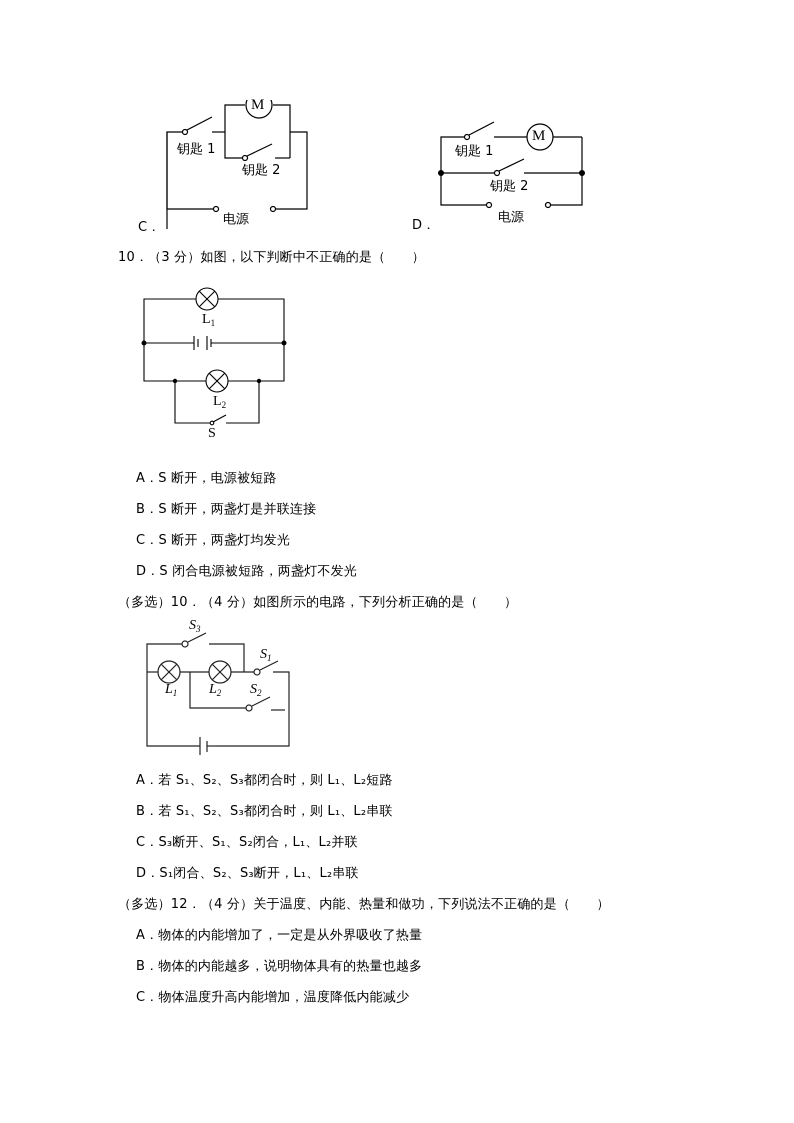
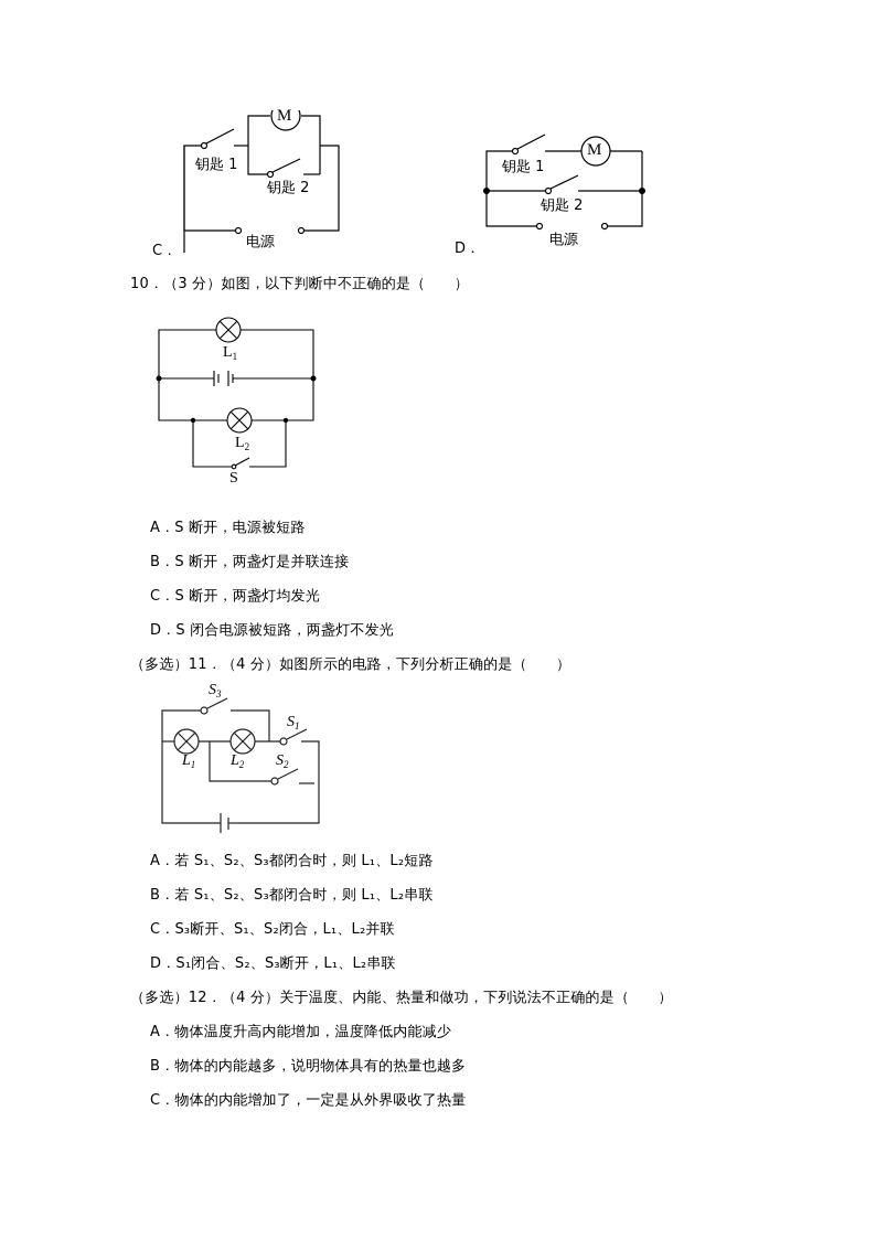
  M
  钥匙 1
  钥匙 2
  电源
  C．
  M
  钥匙 1
  钥匙 2
  电源
  D．
  10．（3 分）如图，以下判断中不正确的是（ ）
  L1
  L2
  S
  A．S 断开，电源被短路
  B．S 断开，两盏灯是并联连接
  C．S 断开，两盏灯均发光
  D．S 闭合电源被短路，两盏灯不发光
- （多选）10．（4 分）如图所示的电路，下列分析正确的是（ ）
+ （多选）11．（4 分）如图所示的电路，下列分析正确的是（ ）
  S3
  S1
  L1
  L2
  S2
  A．若 S₁、S₂、S₃都闭合时，则 L₁、L₂短路
  B．若 S₁、S₂、S₃都闭合时，则 L₁、L₂串联
  C．S₃断开、S₁、S₂闭合，L₁、L₂并联
  D．S₁闭合、S₂、S₃断开，L₁、L₂串联
  （多选）12．（4 分）关于温度、内能、热量和做功，下列说法不正确的是（ ）
- A．物体的内能增加了，一定是从外界吸收了热量
+ A．物体温度升高内能增加，温度降低内能减少
  B．物体的内能越多，说明物体具有的热量也越多
- C．物体温度升高内能增加，温度降低内能减少
+ C．物体的内能增加了，一定是从外界吸收了热量
